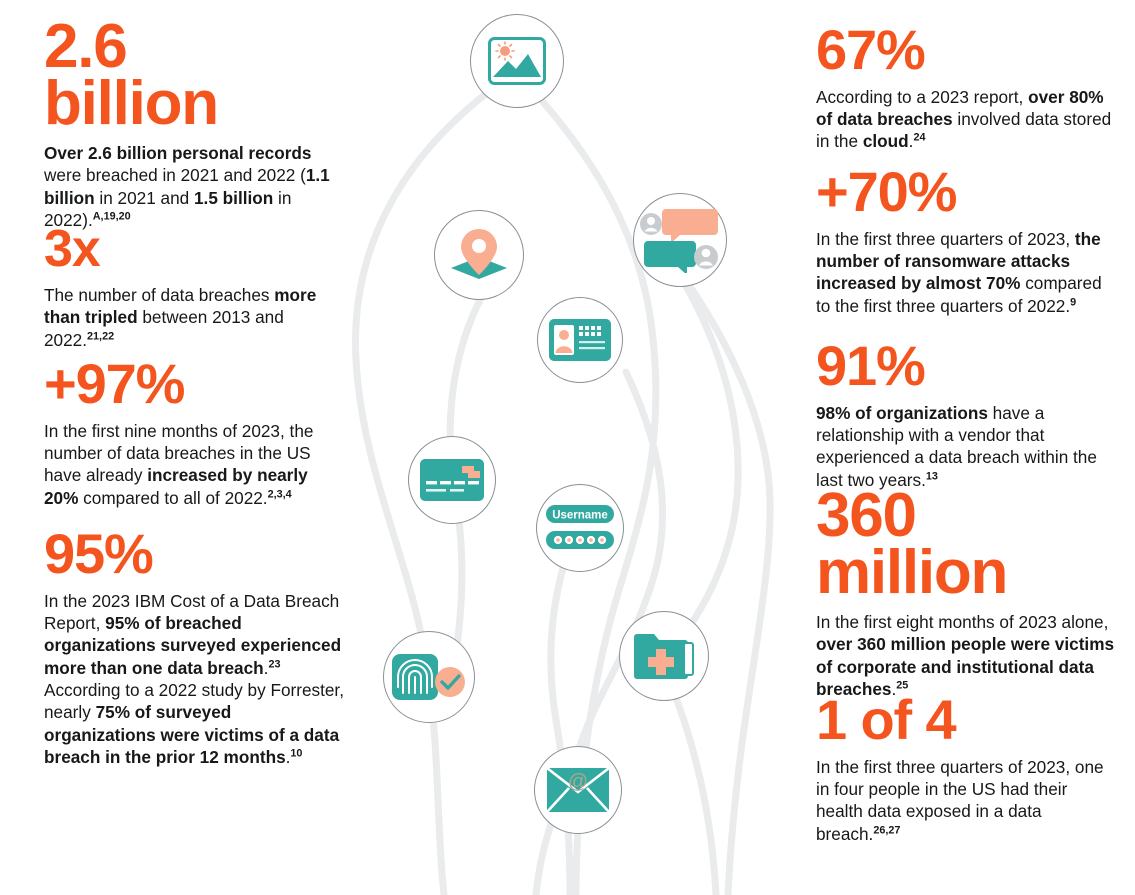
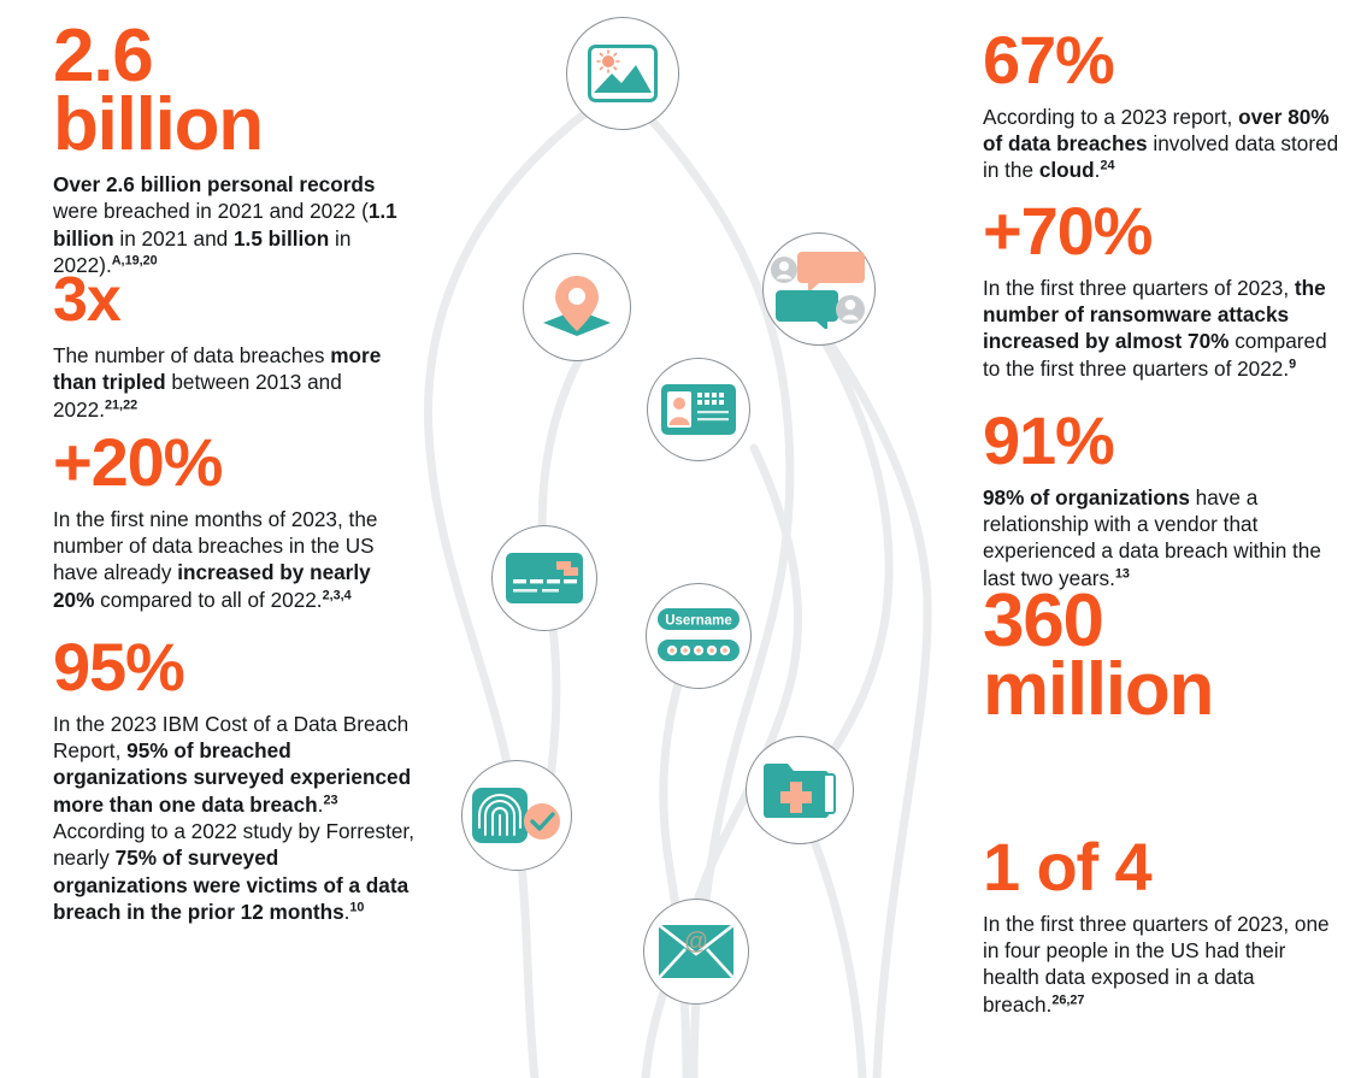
  2.6
  billion
  Over 2.6 billion personal records were breached in 2021 and 2022 (1.1 billion in 2021 and 1.5 billion in 2022).A,19,20
  3x
  The number of data breaches more than tripled between 2013 and 2022.21,22
- +97%
+ +20%
  In the first nine months of 2023, the number of data breaches in the US have already increased by nearly 20% compared to all of 2022.2,3,4
  95%
  In the 2023 IBM Cost of a Data Breach Report, 95% of breached organizations surveyed experienced more than one data breach.23 According to a 2022 study by Forrester, nearly 75% of surveyed organizations were victims of a data breach in the prior 12 months.10
  67%
  According to a 2023 report, over 80% of data breaches involved data stored in the cloud.24
  +70%
  In the first three quarters of 2023, the number of ransomware attacks increased by almost 70% compared to the first three quarters of 2022.9
  91%
  98% of organizations have a relationship with a vendor that experienced a data breach within the last two years.13
  360
  million
- In the first eight months of 2023 alone, over 360 million people were victims of corporate and institutional data breaches.25
  1 of 4
  In the first three quarters of 2023, one in four people in the US had their health data exposed in a data breach.26,27
  Username
  @
